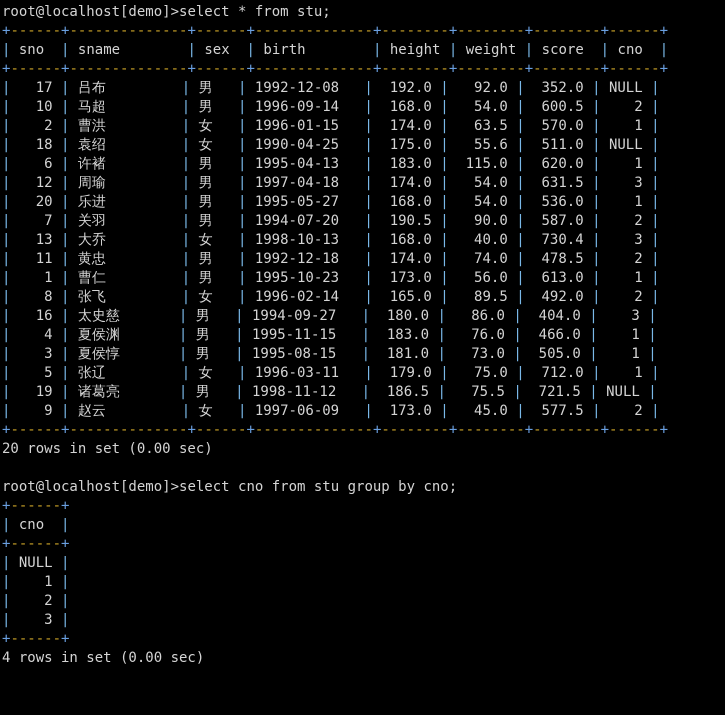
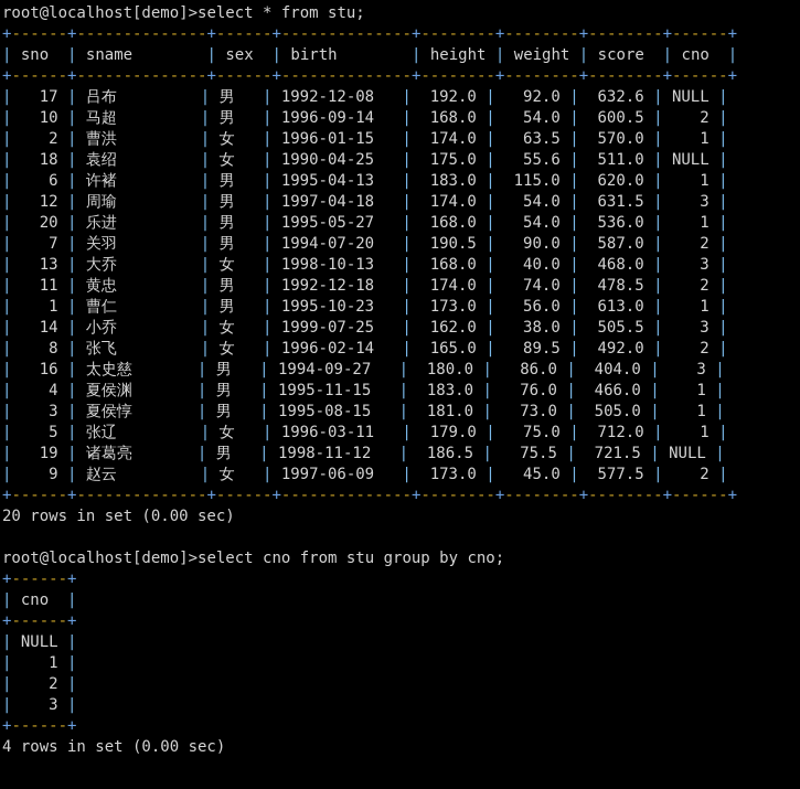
  root@localhost[demo]>select * from stu;
  +------+--------------+------+--------------+--------+--------+--------+------+
  | sno | sname | sex | birth | height | weight | score | cno |
  +------+--------------+------+--------------+--------+--------+--------+------+
- | 17 | 吕布 | 男 | 1992-12-08 | 192.0 | 92.0 | 352.0 | NULL |
+ | 17 | 吕布 | 男 | 1992-12-08 | 192.0 | 92.0 | 632.6 | NULL |
  | 10 | 马超 | 男 | 1996-09-14 | 168.0 | 54.0 | 600.5 | 2 |
  | 2 | 曹洪 | 女 | 1996-01-15 | 174.0 | 63.5 | 570.0 | 1 |
  | 18 | 袁绍 | 女 | 1990-04-25 | 175.0 | 55.6 | 511.0 | NULL |
  | 6 | 许褚 | 男 | 1995-04-13 | 183.0 | 115.0 | 620.0 | 1 |
  | 12 | 周瑜 | 男 | 1997-04-18 | 174.0 | 54.0 | 631.5 | 3 |
  | 20 | 乐进 | 男 | 1995-05-27 | 168.0 | 54.0 | 536.0 | 1 |
  | 7 | 关羽 | 男 | 1994-07-20 | 190.5 | 90.0 | 587.0 | 2 |
- | 13 | 大乔 | 女 | 1998-10-13 | 168.0 | 40.0 | 730.4 | 3 |
+ | 13 | 大乔 | 女 | 1998-10-13 | 168.0 | 40.0 | 468.0 | 3 |
  | 11 | 黄忠 | 男 | 1992-12-18 | 174.0 | 74.0 | 478.5 | 2 |
  | 1 | 曹仁 | 男 | 1995-10-23 | 173.0 | 56.0 | 613.0 | 1 |
+ | 14 | 小乔 | 女 | 1999-07-25 | 162.0 | 38.0 | 505.5 | 3 |
  | 8 | 张飞 | 女 | 1996-02-14 | 165.0 | 89.5 | 492.0 | 2 |
  | 16 | 太史慈 | 男 | 1994-09-27 | 180.0 | 86.0 | 404.0 | 3 |
  | 4 | 夏侯渊 | 男 | 1995-11-15 | 183.0 | 76.0 | 466.0 | 1 |
  | 3 | 夏侯惇 | 男 | 1995-08-15 | 181.0 | 73.0 | 505.0 | 1 |
  | 5 | 张辽 | 女 | 1996-03-11 | 179.0 | 75.0 | 712.0 | 1 |
  | 19 | 诸葛亮 | 男 | 1998-11-12 | 186.5 | 75.5 | 721.5 | NULL |
  | 9 | 赵云 | 女 | 1997-06-09 | 173.0 | 45.0 | 577.5 | 2 |
  +------+--------------+------+--------------+--------+--------+--------+------+
  20 rows in set (0.00 sec)
  root@localhost[demo]>select cno from stu group by cno;
  +------+
  | cno |
  +------+
  | NULL |
  | 1 |
  | 2 |
  | 3 |
  +------+
  4 rows in set (0.00 sec)
